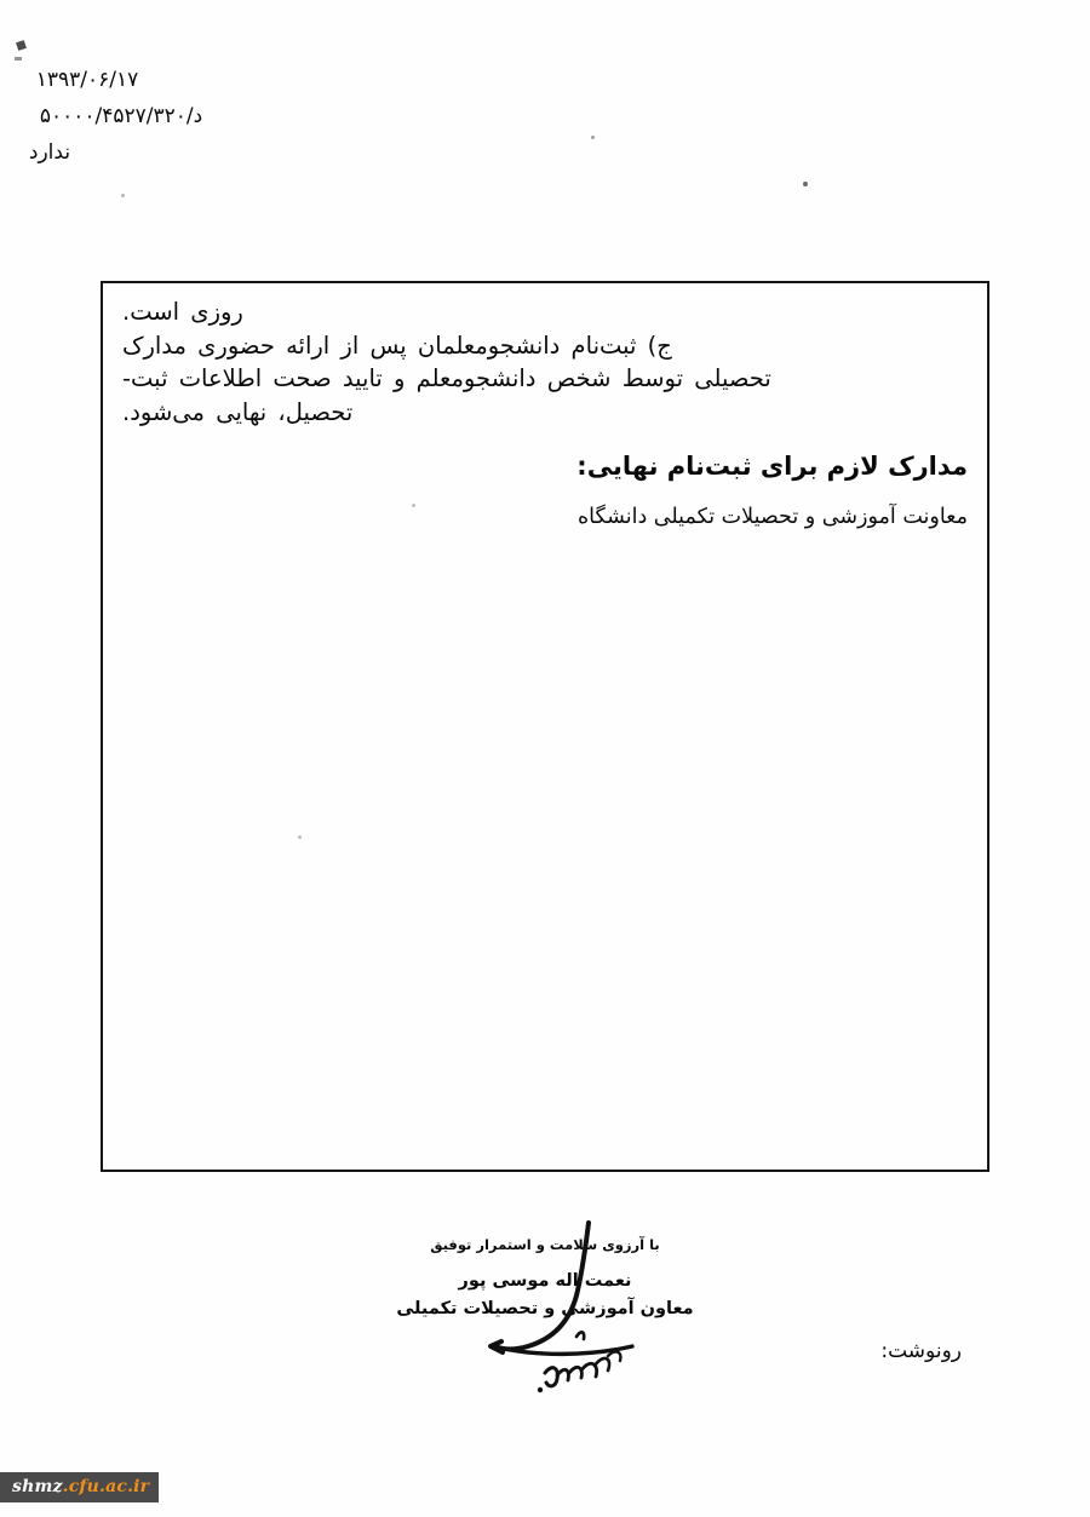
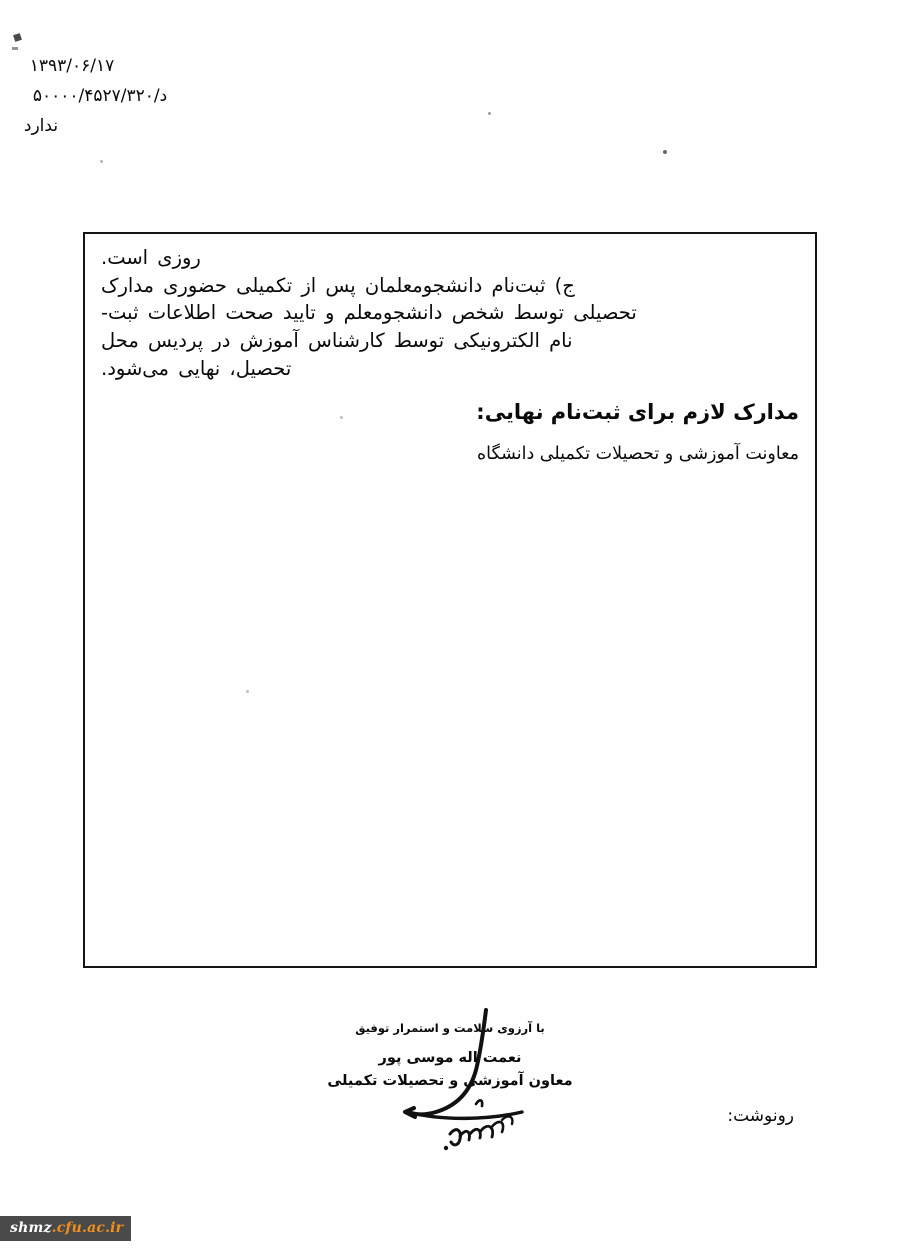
  ۱۳۹۳/۰۶/۱۷
  د/۵۰۰۰۰/۴۵۲۷/۳۲۰
  ندارد
  روزی است.
- ج) ثبت‌نام دانشجومعلمان پس از ارائه حضوری مدارک
+ ج) ثبت‌نام دانشجومعلمان پس از تکمیلی حضوری مدارک
  تحصیلی توسط شخص دانشجومعلم و تایید صحت اطلاعات ثبت-
+ نام الکترونیکی توسط کارشناس آموزش در پردیس محل
  تحصیل، نهایی می‌شود.
  مدارک لازم برای ثبت‌نام نهایی:
  معاونت آموزشی و تحصیلات تکمیلی دانشگاه
  با آرزوی سلامت و استمرار توفیق
  نعمت اله موسی پور
  معاون آموزش و تحصیلات تکمیلی
  رونوشت:
  shmz.cfu.ac.ir
